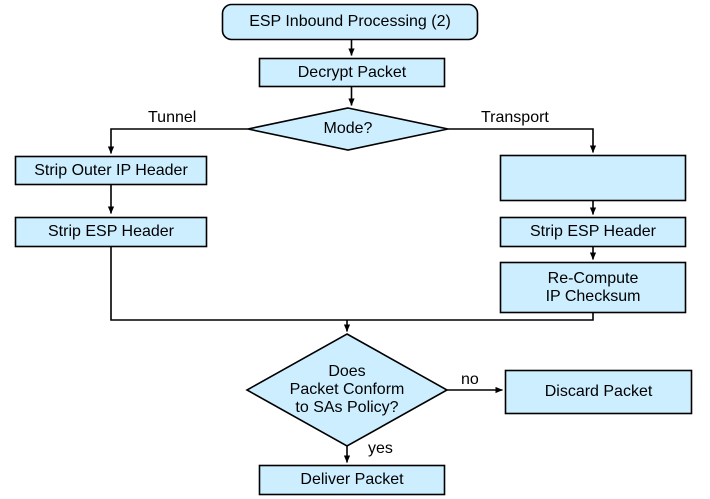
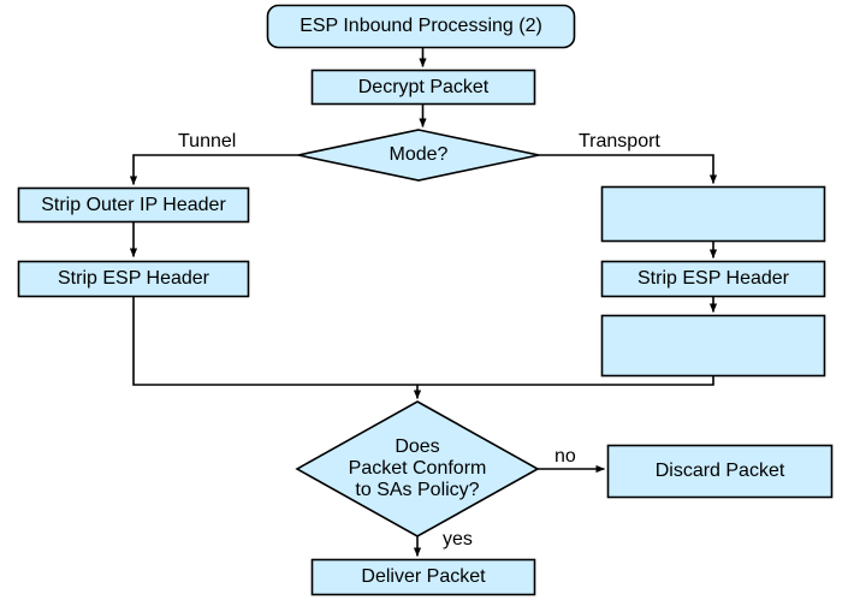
  ESP Inbound Processing (2)
  Decrypt Packet
  Mode?
  Strip Outer IP Header
  Strip ESP Header
  Strip ESP Header
- Re-Compute
- IP Checksum
  Does
  Packet Conform
  to SAs Policy?
  Discard Packet
  Deliver Packet
  Tunnel
  Transport
  no
  yes
